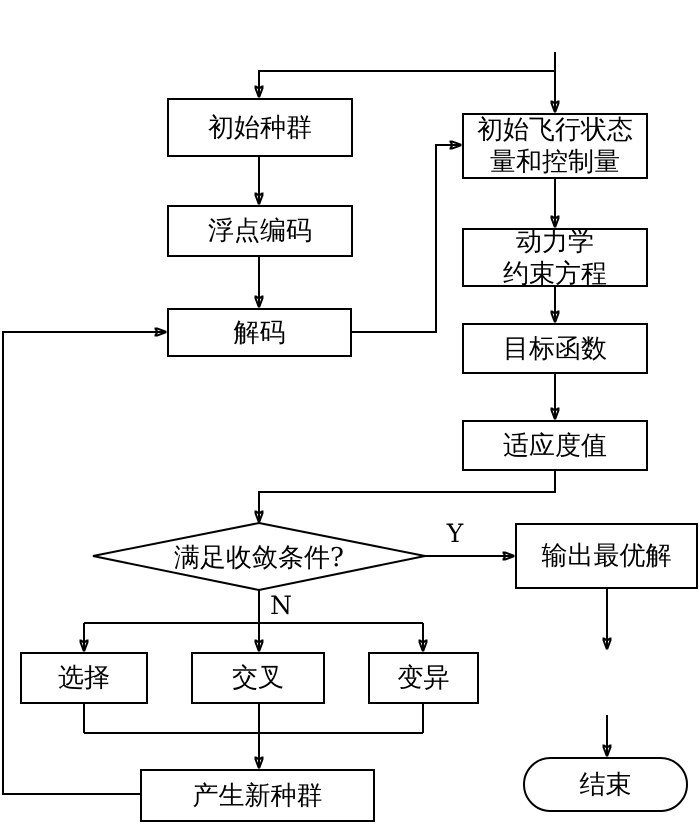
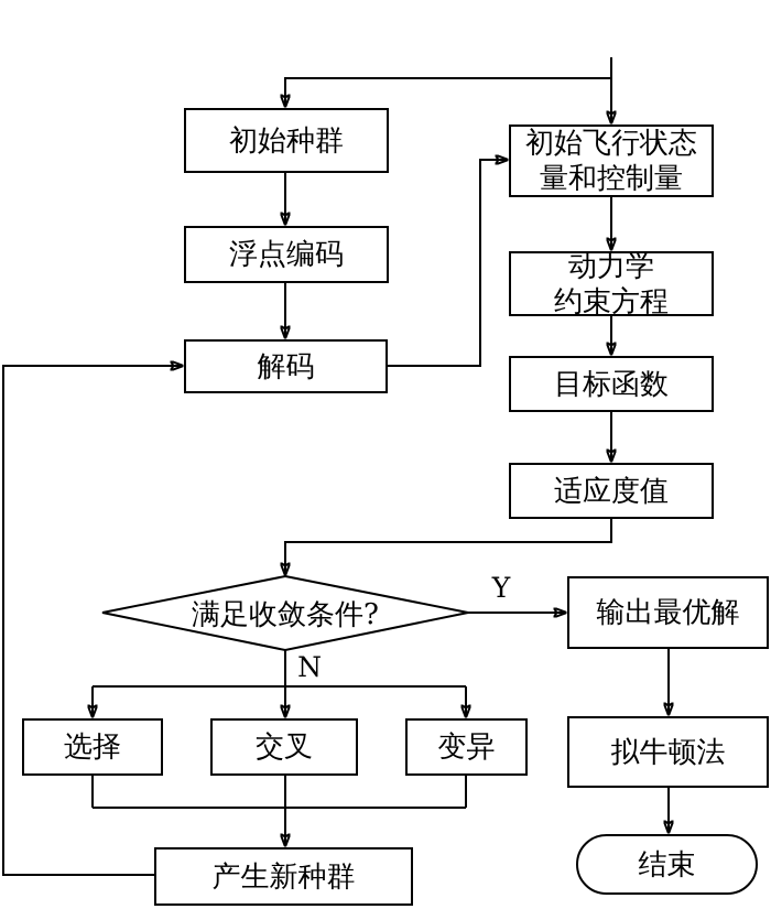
  初始种群
  浮点编码
  解码
  初始飞行状态
  量和控制量
  动力学
  约束方程
  目标函数
  适应度值
  满足收敛条件?
  Y
  N
  选择
  交叉
  变异
  产生新种群
  输出最优解
+ 拟牛顿法
  结束
